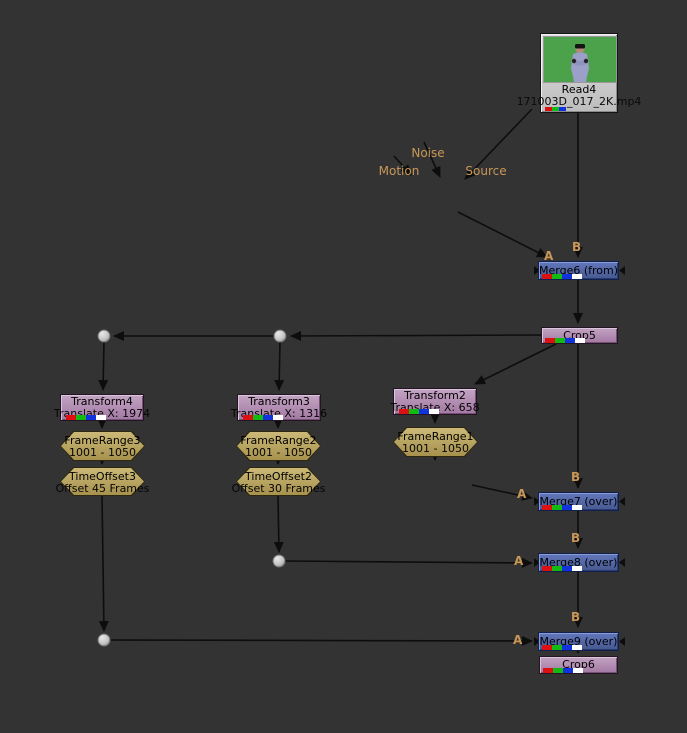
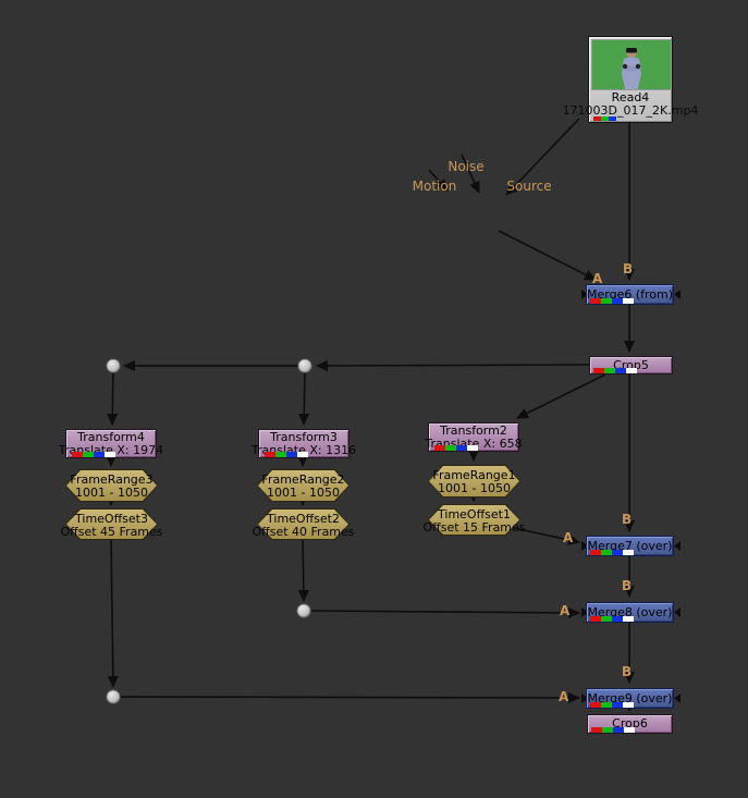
  Read4
  171003D_017_2K.mp4
  Noise
  Motion
  Source
  A
  B
  Merge6 (from)
  Crop5
  Transform4
  Translate X: 1974
  FrameRange3
  1001 - 1050
  TimeOffset3
  Offset 45 Frames
  Transform3
  Translate X: 1316
  FrameRange2
  1001 - 1050
  TimeOffset2
- Offset 30 Frames
+ Offset 40 Frames
  Transform2
  Translate X: 658
  FrameRange1
  1001 - 1050
+ TimeOffset1
+ Offset 15 Frames
  A
  B
  Merge7 (over)
  A
  B
  Merge8 (over)
  A
  B
  Merge9 (over)
  Crop6
